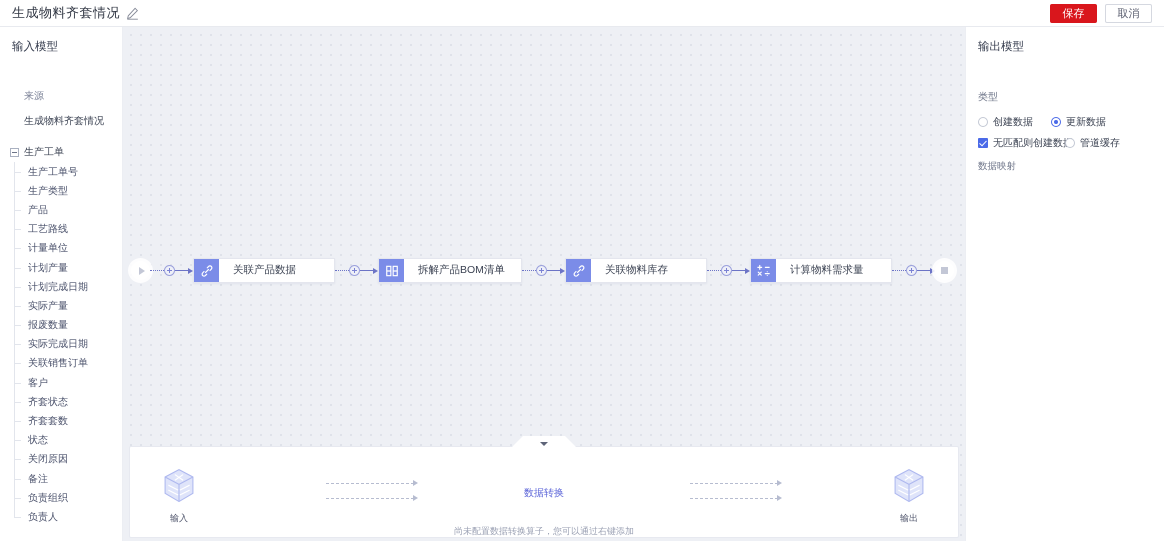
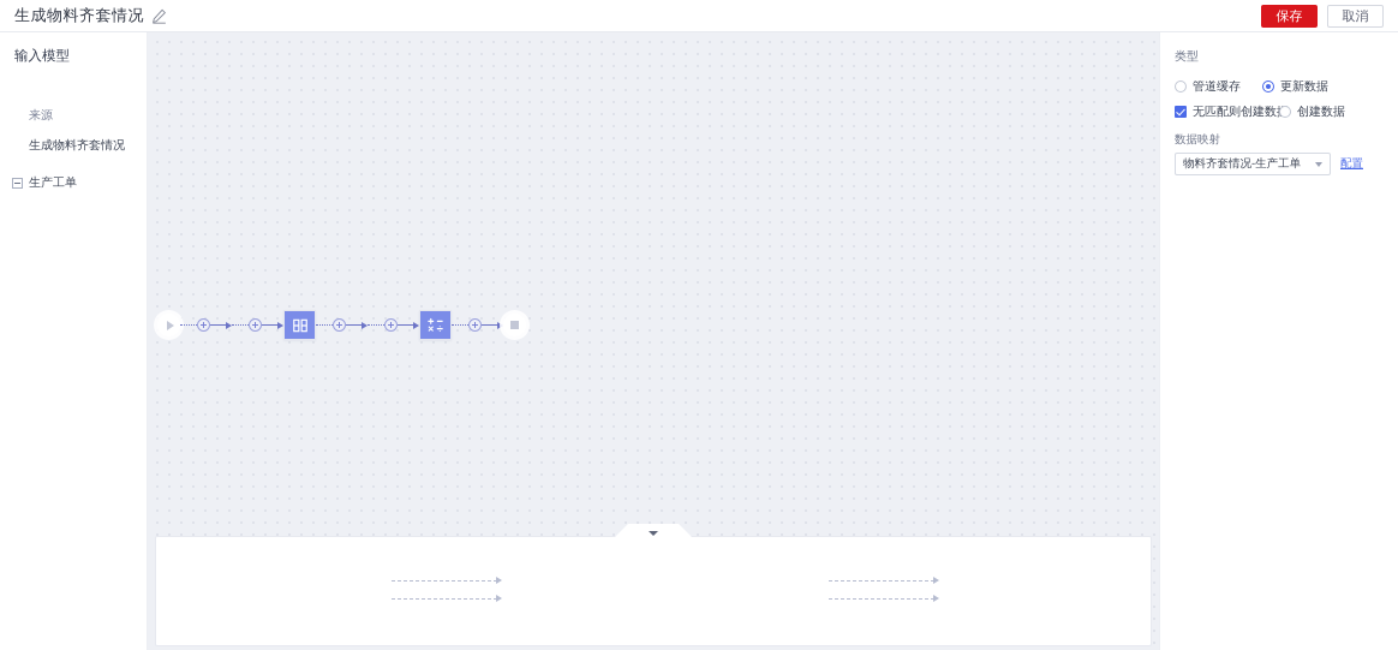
  生成物料齐套情况
  保存
  取消
  输入模型
  来源
  生成物料齐套情况
  生产工单
- 生产工单号
- 生产类型
- 产品
- 工艺路线
- 计量单位
- 计划产量
- 计划完成日期
- 实际产量
- 报废数量
- 实际完成日期
- 关联销售订单
- 客户
- 齐套状态
- 齐套套数
- 状态
- 关闭原因
- 备注
- 负责组织
- 负责人
- 关联产品数据
- 拆解产品BOM清单
- 关联物料库存
- 计算物料需求量
- 输入
- 数据转换
- 输出
- 尚未配置数据转换算子，您可以通过右键添加
- 输出模型
  类型
- 创建数据
+ 管道缓存
  更新数据
  无匹配则创建数
- 管道缓存
+ 创建数据
  数据映射
+ 物料齐套情况-生产工单
+ 配置
